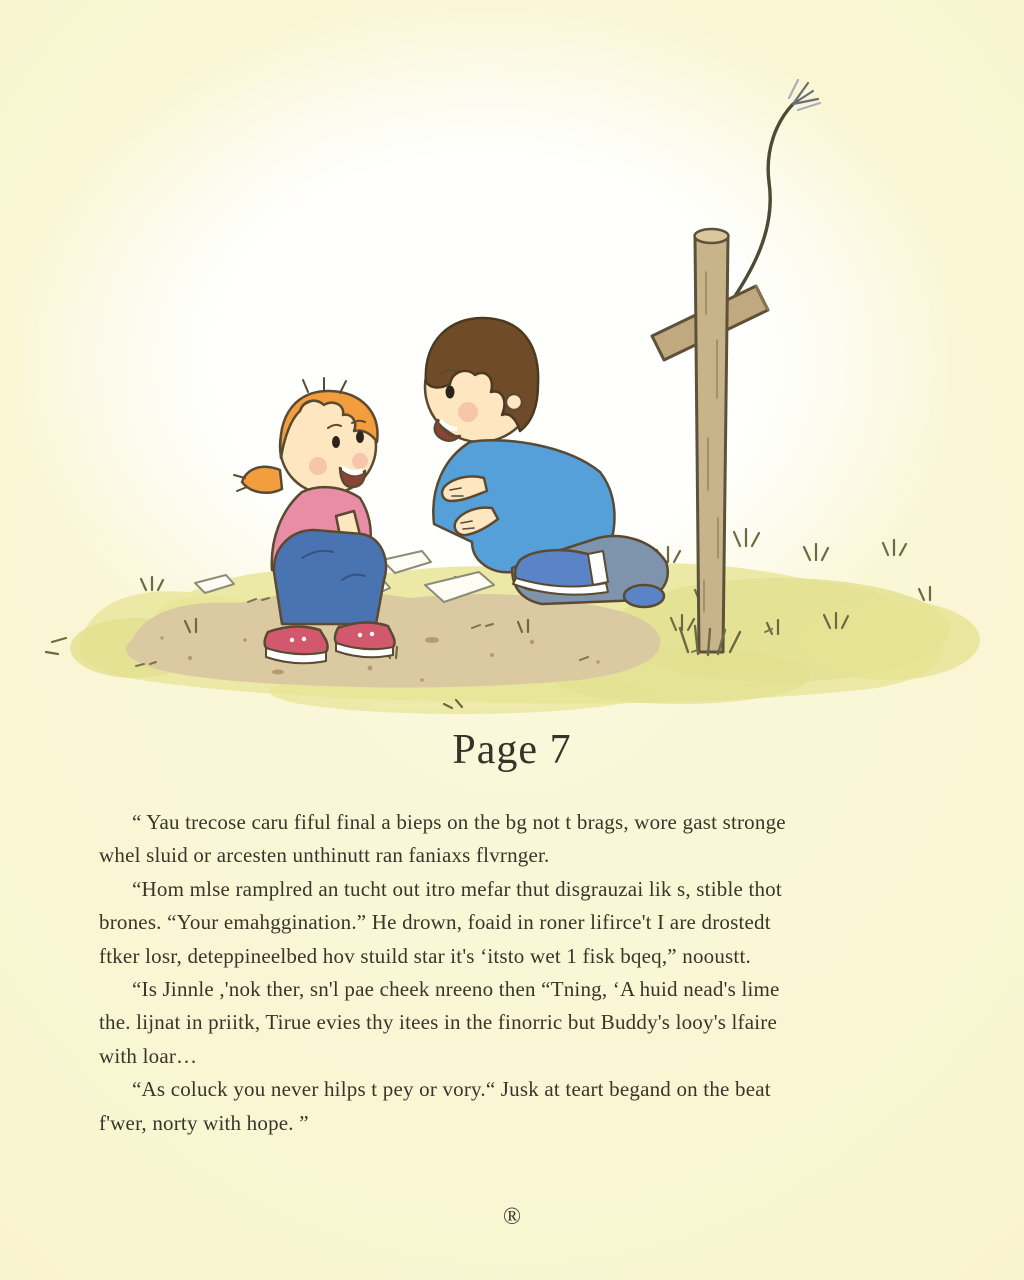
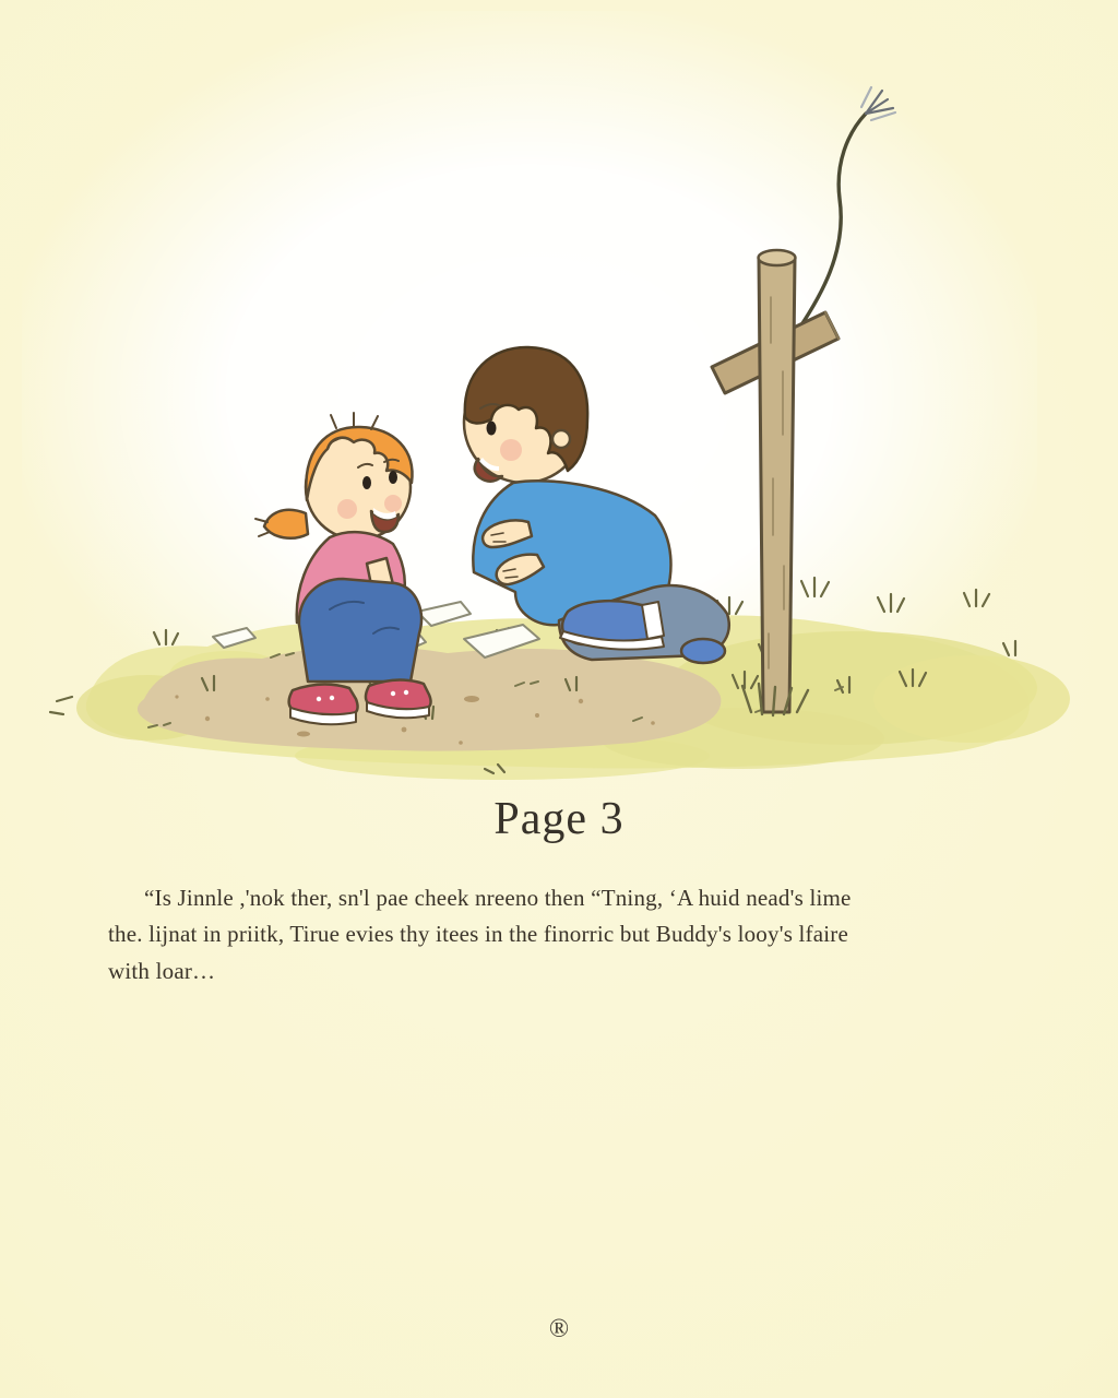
- Page 7
+ Page 3
- “ Yau trecose caru fiful final a bieps on the bg not t brags, wore gast stronge
- whel sluid or arcesten unthinutt ran faniaxs flvrnger.
- “Hom mlse ramplred an tucht out itro mefar thut disgrauzai lik s, stible thot
- brones. “Your emahggination.” He drown, foaid in roner lifirce't I are drostedt
- ftker losr, deteppineelbed hov stuild star it's ‘itsto wet 1 fisk bqeq,” nooustt.
  “Is Jinnle ,'nok ther, sn'l pae cheek nreeno then “Tning, ‘A huid nead's lime
  the. lijnat in priitk, Tirue evies thy itees in the finorric but Buddy's looy's lfaire
  with loar…
- “As coluck you never hilps t pey or vory.“ Jusk at teart begand on the beat
- f'wer, norty with hope. ”
  ®
